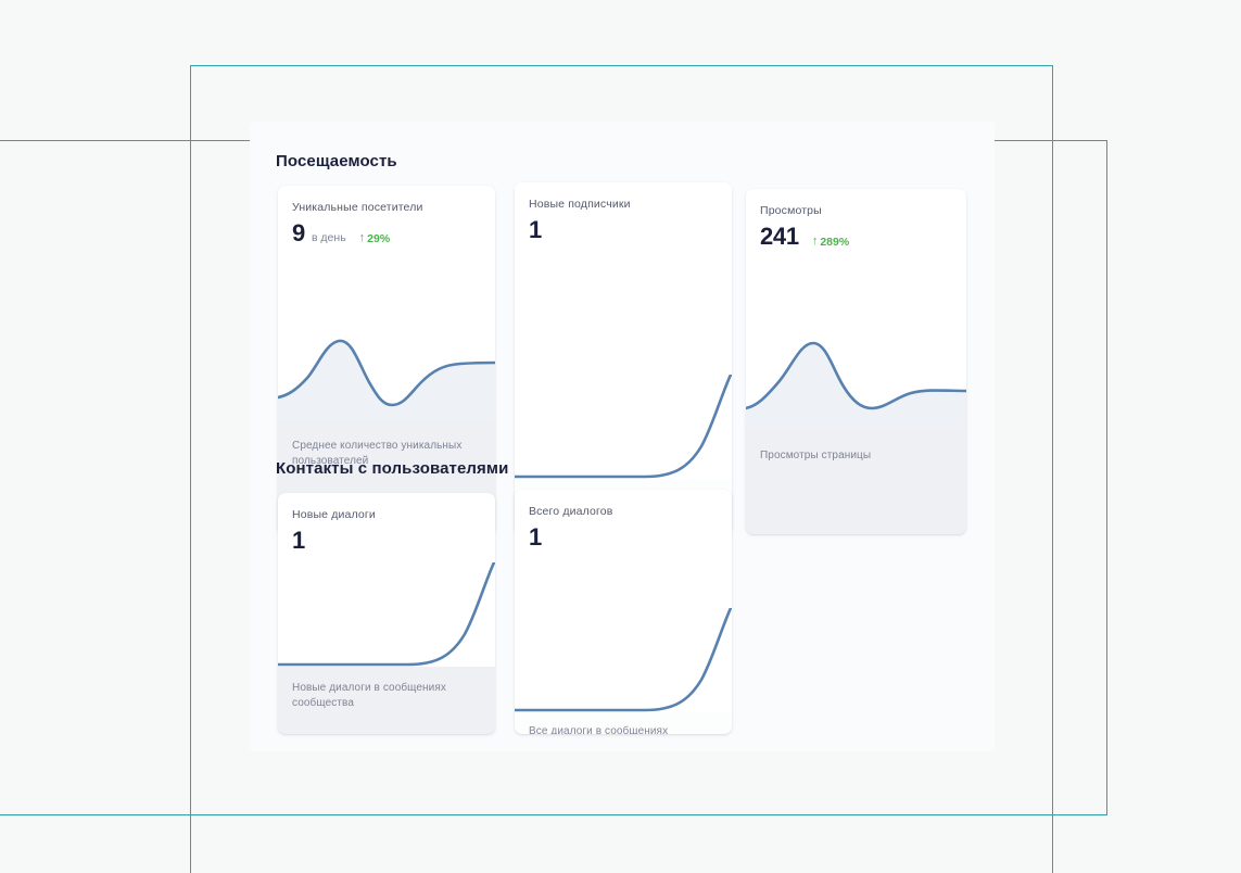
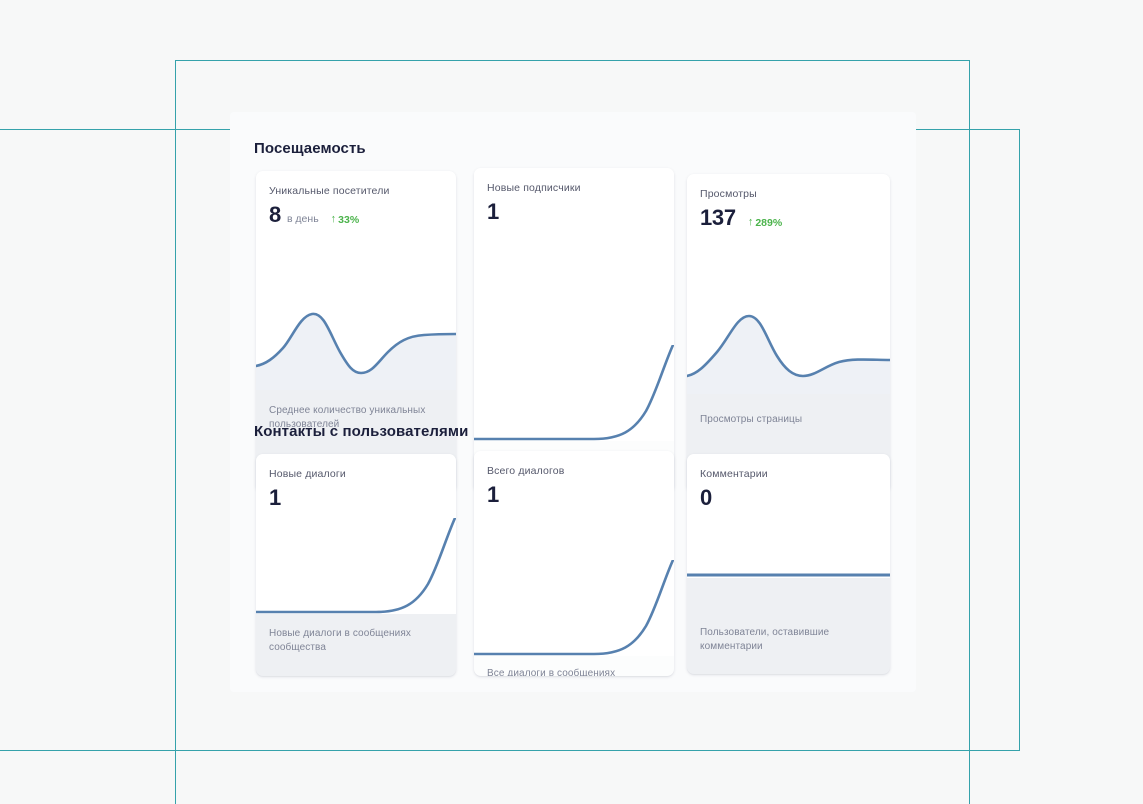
  Посещаемость
  Уникальные посетители
- 9
+ 8
  в день
  ↑
- 29%
+ 33%
  Среднее количество уникальных пользователей
  Новые подписчики
  1
  Просмотры
- 241
+ 137
  ↑
  289%
  Просмотры страницы
  Контакты с пользователями
  Новые диалоги
  1
  Новые диалоги в сообщениях сообщества
  Всего диалогов
  1
+ Комментарии
+ 0
+ Пользователи, оставившие комментарии
